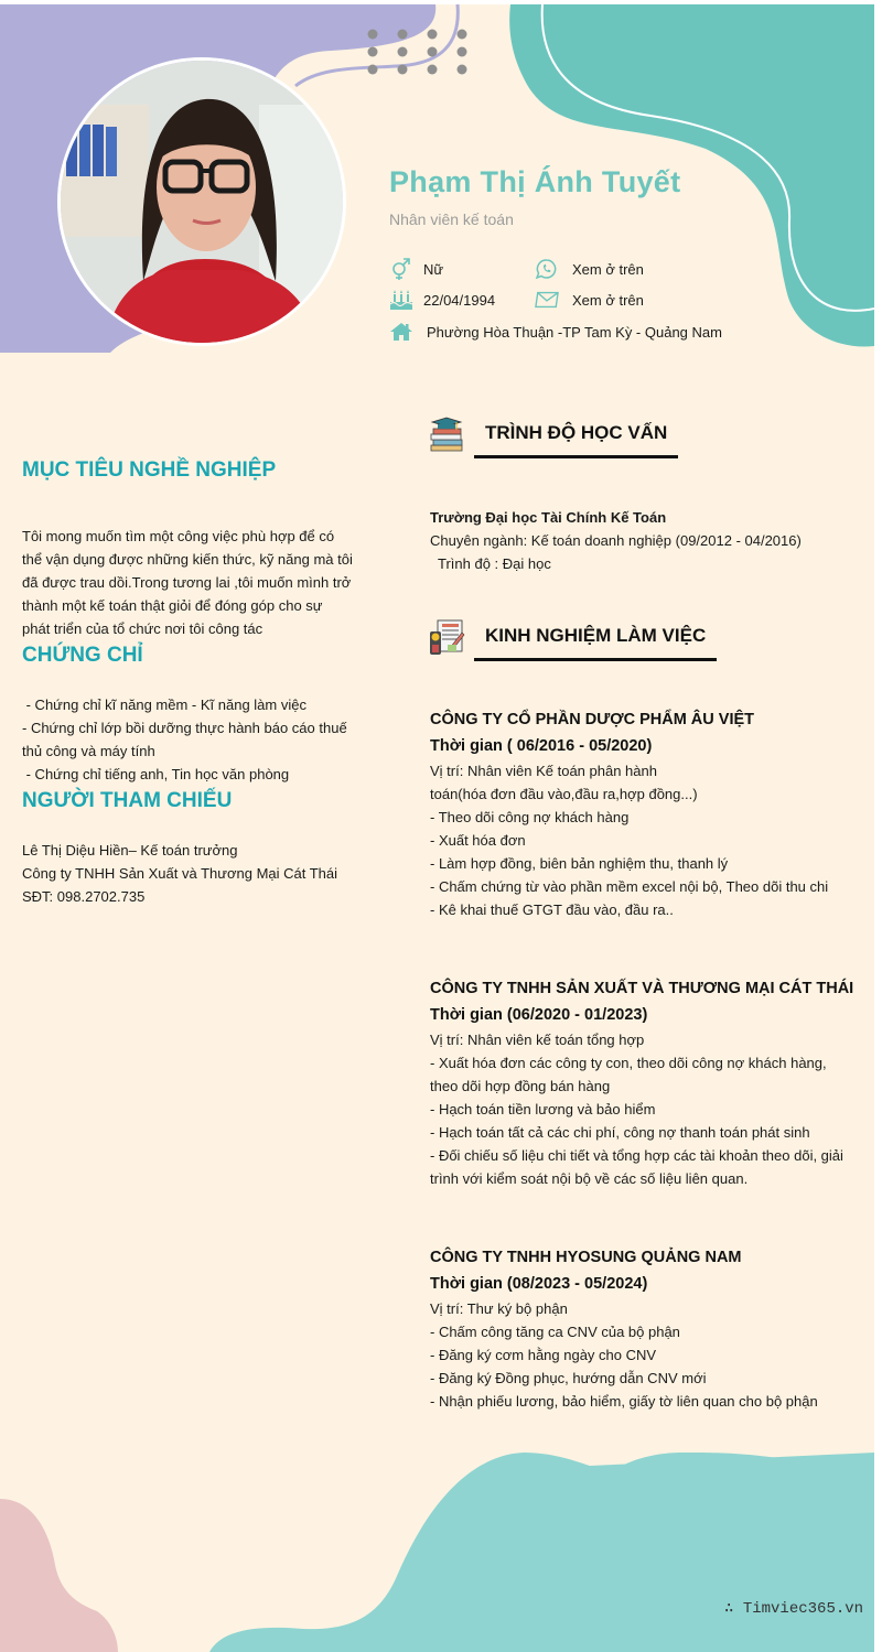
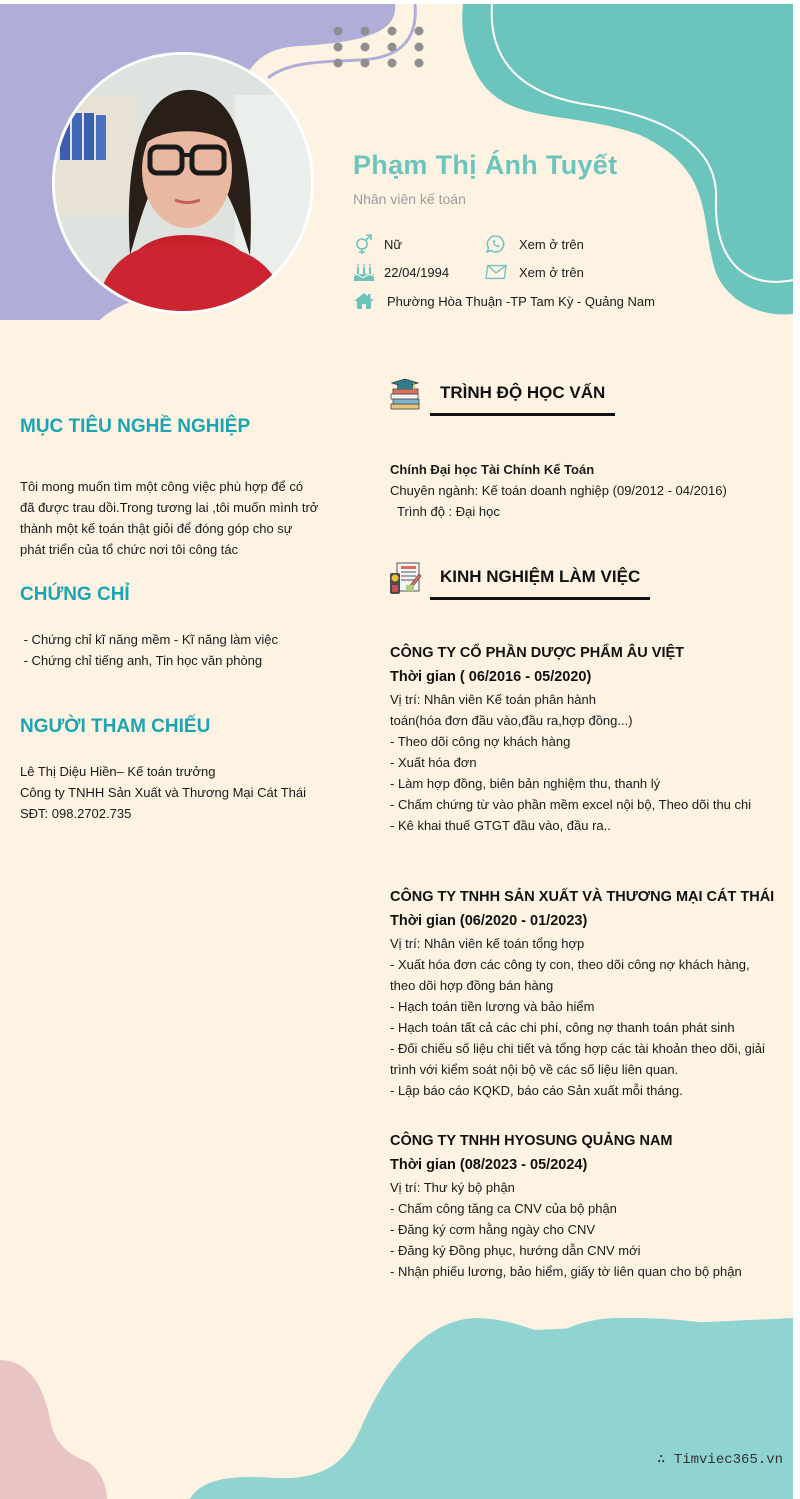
  Phạm Thị Ánh Tuyết
  Nhân viên kế toán
  Nữ
  22/04/1994
  Phường Hòa Thuận -TP Tam Kỳ - Quảng Nam
  Xem ở trên
  Xem ở trên
  MỤC TIÊU NGHỀ NGHIỆP
  Tôi mong muốn tìm một công việc phù hợp để có
- thể vận dụng được những kiến thức, kỹ năng mà tôi
  đã được trau dồi.Trong tương lai ,tôi muốn mình trở
  thành một kế toán thật giỏi để đóng góp cho sự
  phát triển của tổ chức nơi tôi công tác
  CHỨNG CHỈ
  - Chứng chỉ kĩ năng mềm - Kĩ năng làm việc
- - Chứng chỉ lớp bồi dưỡng thực hành báo cáo thuế
- thủ công và máy tính
  - Chứng chỉ tiếng anh, Tin học văn phòng
  NGƯỜI THAM CHIẾU
  Lê Thị Diệu Hiền– Kế toán trưởng
  Công ty TNHH Sản Xuất và Thương Mại Cát Thái
  SĐT: 098.2702.735
  TRÌNH ĐỘ HỌC VẤN
- Trường Đại học Tài Chính Kế Toán
+ Chính Đại học Tài Chính Kế Toán
  Chuyên ngành: Kế toán doanh nghiệp (09/2012 - 04/2016)
  Trình độ : Đại học
  KINH NGHIỆM LÀM VIỆC
  CÔNG TY CỔ PHẦN DƯỢC PHẨM ÂU VIỆT
  Thời gian ( 06/2016 - 05/2020)
  Vị trí: Nhân viên Kế toán phân hành
  toán(hóa đơn đầu vào,đầu ra,hợp đồng...)
  - Theo dõi công nợ khách hàng
  - Xuất hóa đơn
  - Làm hợp đồng, biên bản nghiệm thu, thanh lý
  - Chấm chứng từ vào phần mềm excel nội bộ, Theo dõi thu chi
  - Kê khai thuế GTGT đầu vào, đầu ra..
  CÔNG TY TNHH SẢN XUẤT VÀ THƯƠNG MẠI CÁT THÁI
  Thời gian (06/2020 - 01/2023)
  Vị trí: Nhân viên kế toán tổng hợp
  - Xuất hóa đơn các công ty con, theo dõi công nợ khách hàng,
  theo dõi hợp đồng bán hàng
  - Hạch toán tiền lương và bảo hiểm
  - Hạch toán tất cả các chi phí, công nợ thanh toán phát sinh
  - Đối chiếu số liệu chi tiết và tổng hợp các tài khoản theo dõi, giải
  trình với kiểm soát nội bộ về các số liệu liên quan.
+ - Lập báo cáo KQKD, báo cáo Sản xuất mỗi tháng.
  CÔNG TY TNHH HYOSUNG QUẢNG NAM
  Thời gian (08/2023 - 05/2024)
  Vị trí: Thư ký bộ phận
  - Chấm công tăng ca CNV của bộ phận
  - Đăng ký cơm hằng ngày cho CNV
  - Đăng ký Đồng phục, hướng dẫn CNV mới
  - Nhận phiếu lương, bảo hiểm, giấy tờ liên quan cho bộ phận
  ∴ Timviec365.vn
